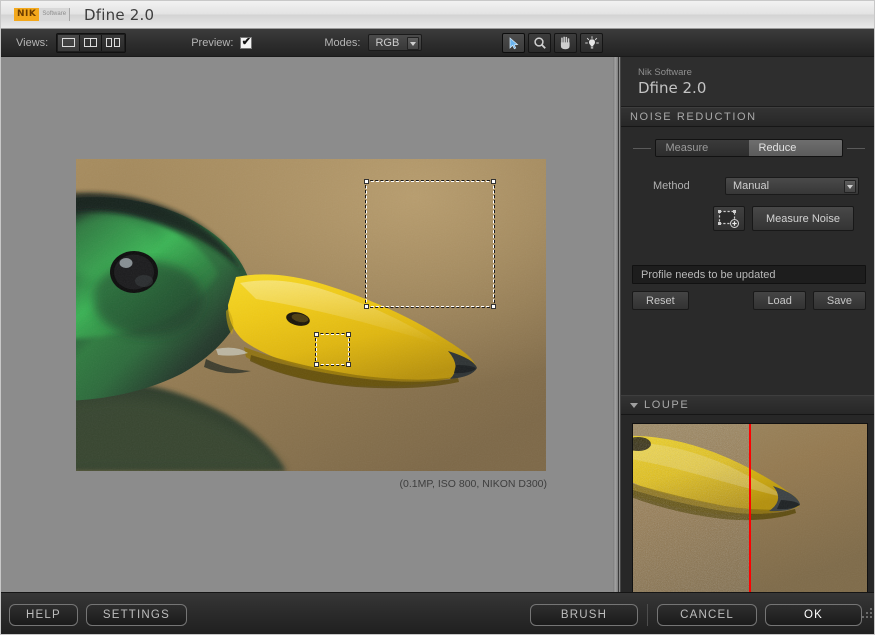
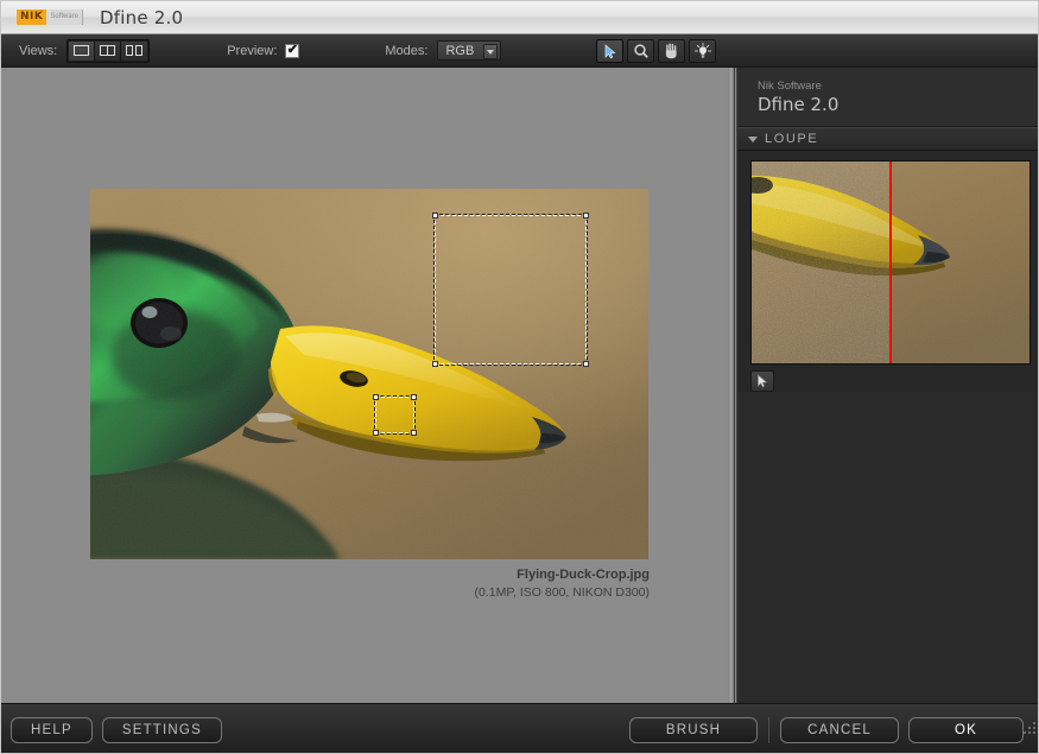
  NIK
  Dfine 2.0
  Views:
  Preview:
  ✔
  Modes:
  RGB
+ Flying-Duck-Crop.jpg
  (0.1MP, ISO 800, NIKON D300)
  Nik Software
  Dfine 2.0
- NOISE REDUCTION
- Measure
- Reduce
- Method
- Manual
- Measure Noise
- Profile needs to be updated
- Reset
- Load
- Save
  LOUPE
  HELP
  SETTINGS
  BRUSH
  CANCEL
  OK
